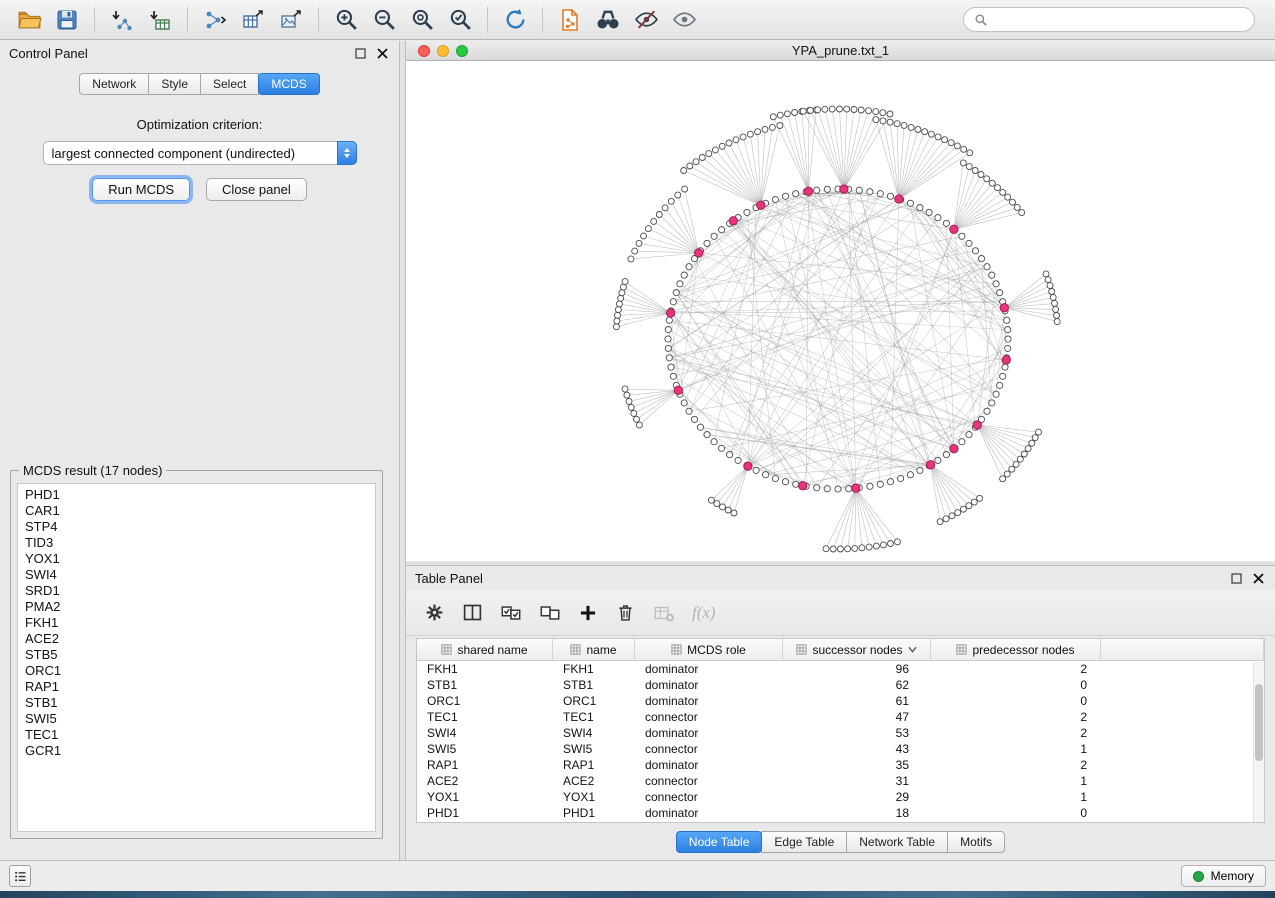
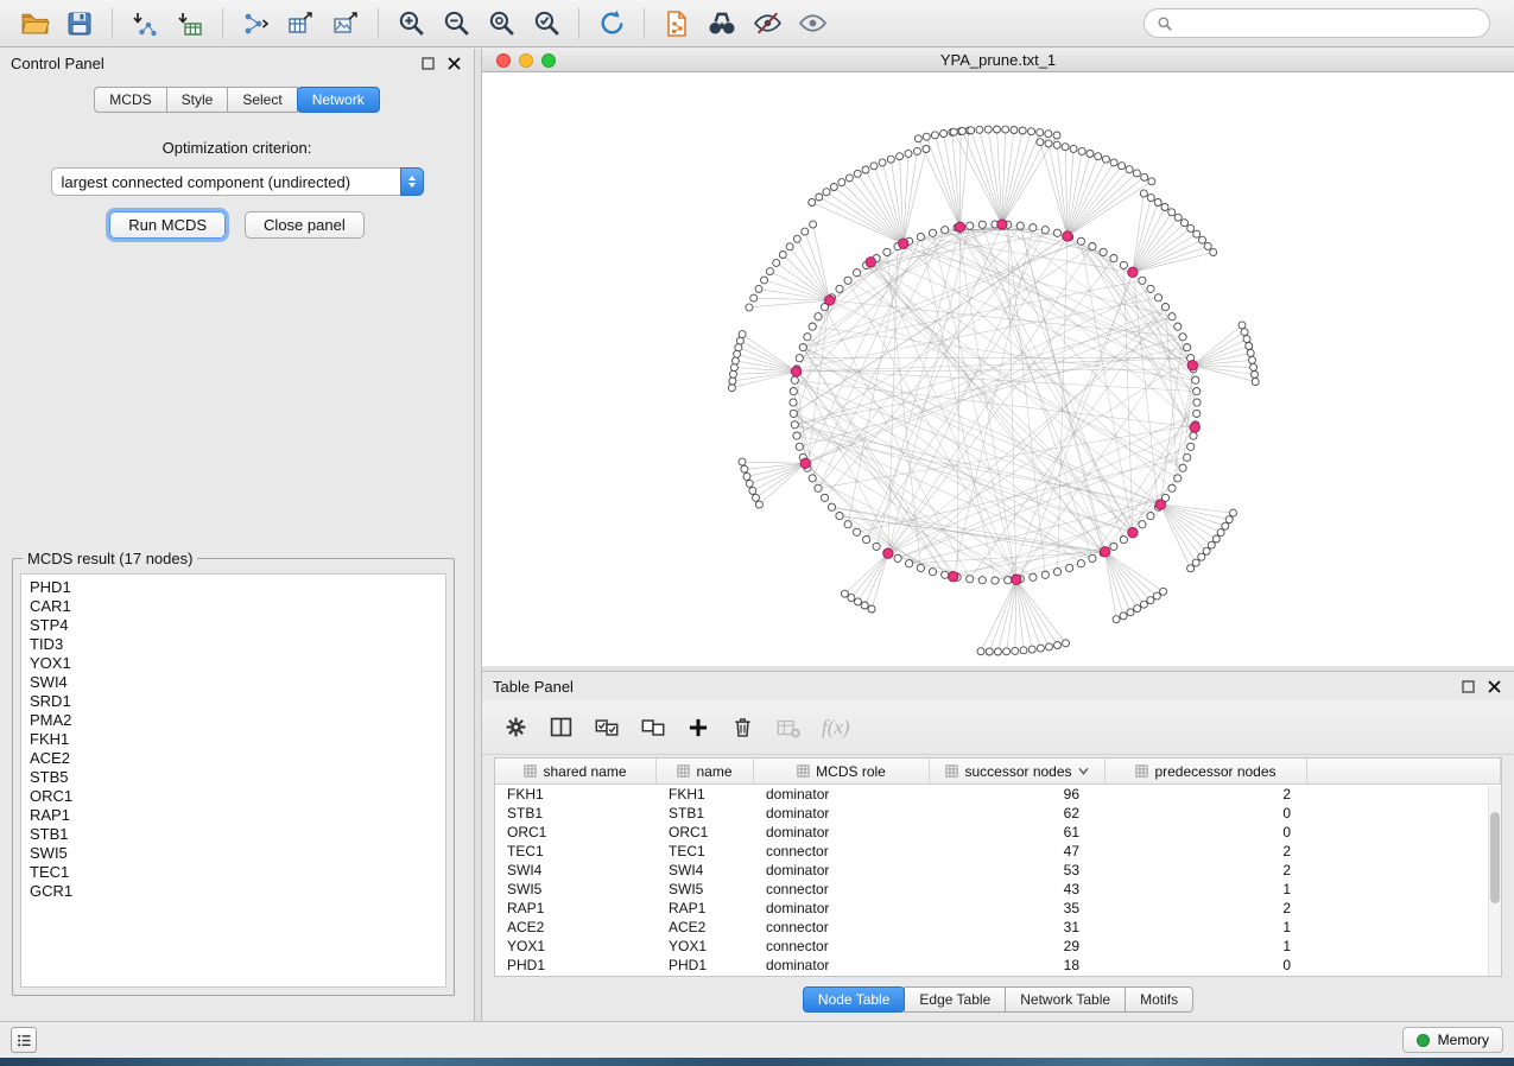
  Control Panel
- Network
+ MCDS
  Style
  Select
- MCDS
+ Network
  Optimization criterion:
  largest connected component (undirected)
  Run MCDS
  Close panel
  MCDS result (17 nodes)
  PHD1
  CAR1
  STP4
  TID3
  YOX1
  SWI4
  SRD1
  PMA2
  FKH1
  ACE2
  STB5
  ORC1
  RAP1
  STB1
  SWI5
  TEC1
  GCR1
  YPA_prune.txt_1
  Table Panel
  f(x)
  shared name
  name
  MCDS role
  successor nodes
  predecessor nodes
  FKH1
  FKH1
  dominator
  96
  2
  STB1
  STB1
  dominator
  62
  0
  ORC1
  ORC1
  dominator
  61
  0
  TEC1
  TEC1
  connector
  47
  2
  SWI4
  SWI4
  dominator
  53
  2
  SWI5
  SWI5
  connector
  43
  1
  RAP1
  RAP1
  dominator
  35
  2
  ACE2
  ACE2
  connector
  31
  1
  YOX1
  YOX1
  connector
  29
  1
  PHD1
  PHD1
  dominator
  18
  0
  Node Table
  Edge Table
  Network Table
  Motifs
  Memory
